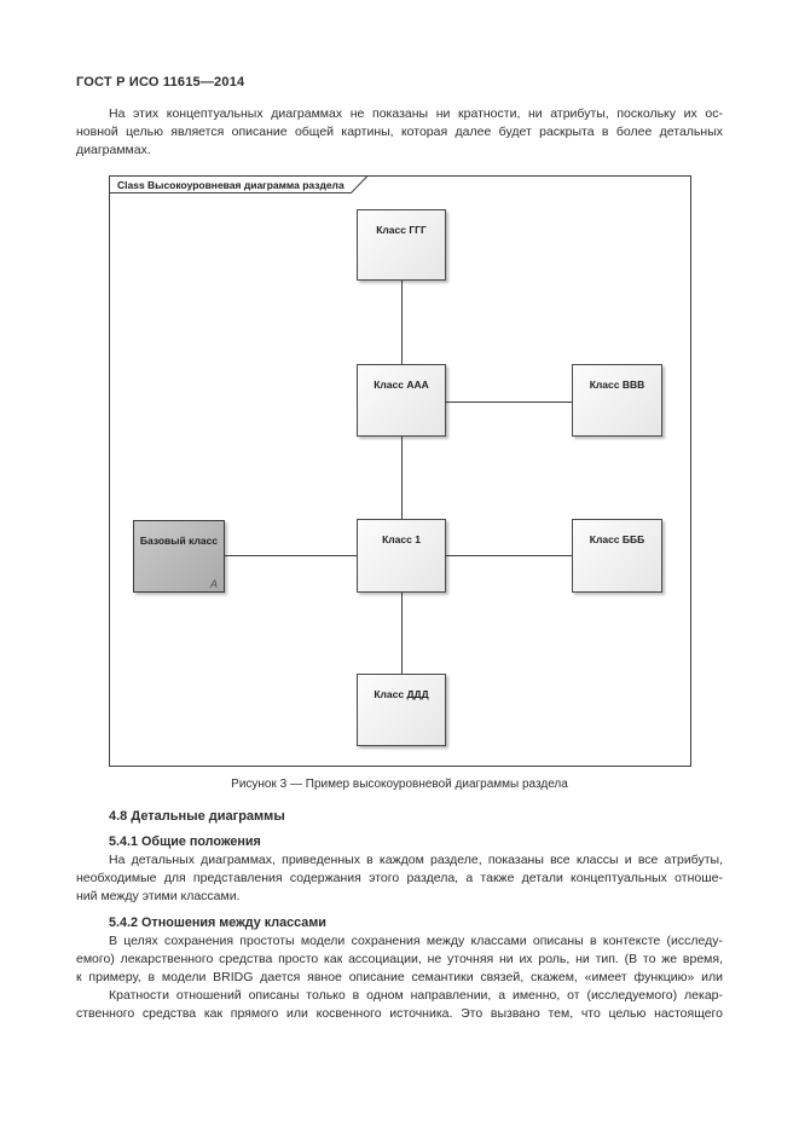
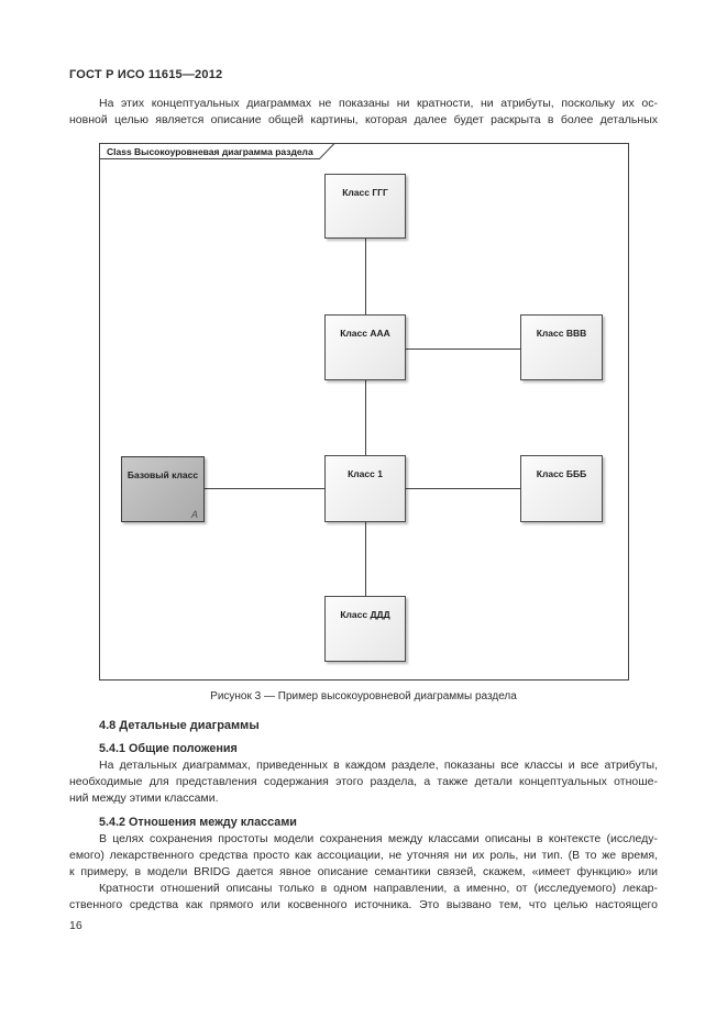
- ГОСТ Р ИСО 11615—2014
+ ГОСТ Р ИСО 11615—2012
  На этих концептуальных диаграммах не показаны ни кратности, ни атрибуты, поскольку их ос-
  новной целью является описание общей картины, которая далее будет раскрыта в более детальных
- диаграммах.
  Class Высокоуровневая диаграмма раздела
  Класс ГГГ
  Класс ААА
  Класс ВВВ
  Базовый класс
  A
  Класс 1
  Класс БББ
  Класс ДДД
  Рисунок 3 — Пример высокоуровневой диаграммы раздела
  4.8 Детальные диаграммы
  5.4.1 Общие положения
  На детальных диаграммах, приведенных в каждом разделе, показаны все классы и все атрибуты,
  необходимые для представления содержания этого раздела, а также детали концептуальных отноше-
  ний между этими классами.
  5.4.2 Отношения между классами
  В целях сохранения простоты модели сохранения между классами описаны в контексте (исследу-
  емого) лекарственного средства просто как ассоциации, не уточняя ни их роль, ни тип. (В то же время,
  к примеру, в модели BRIDG дается явное описание семантики связей, скажем, «имеет функцию» или
  Кратности отношений описаны только в одном направлении, а именно, от (исследуемого) лекар-
  ственного средства как прямого или косвенного источника. Это вызвано тем, что целью настоящего
+ 16
